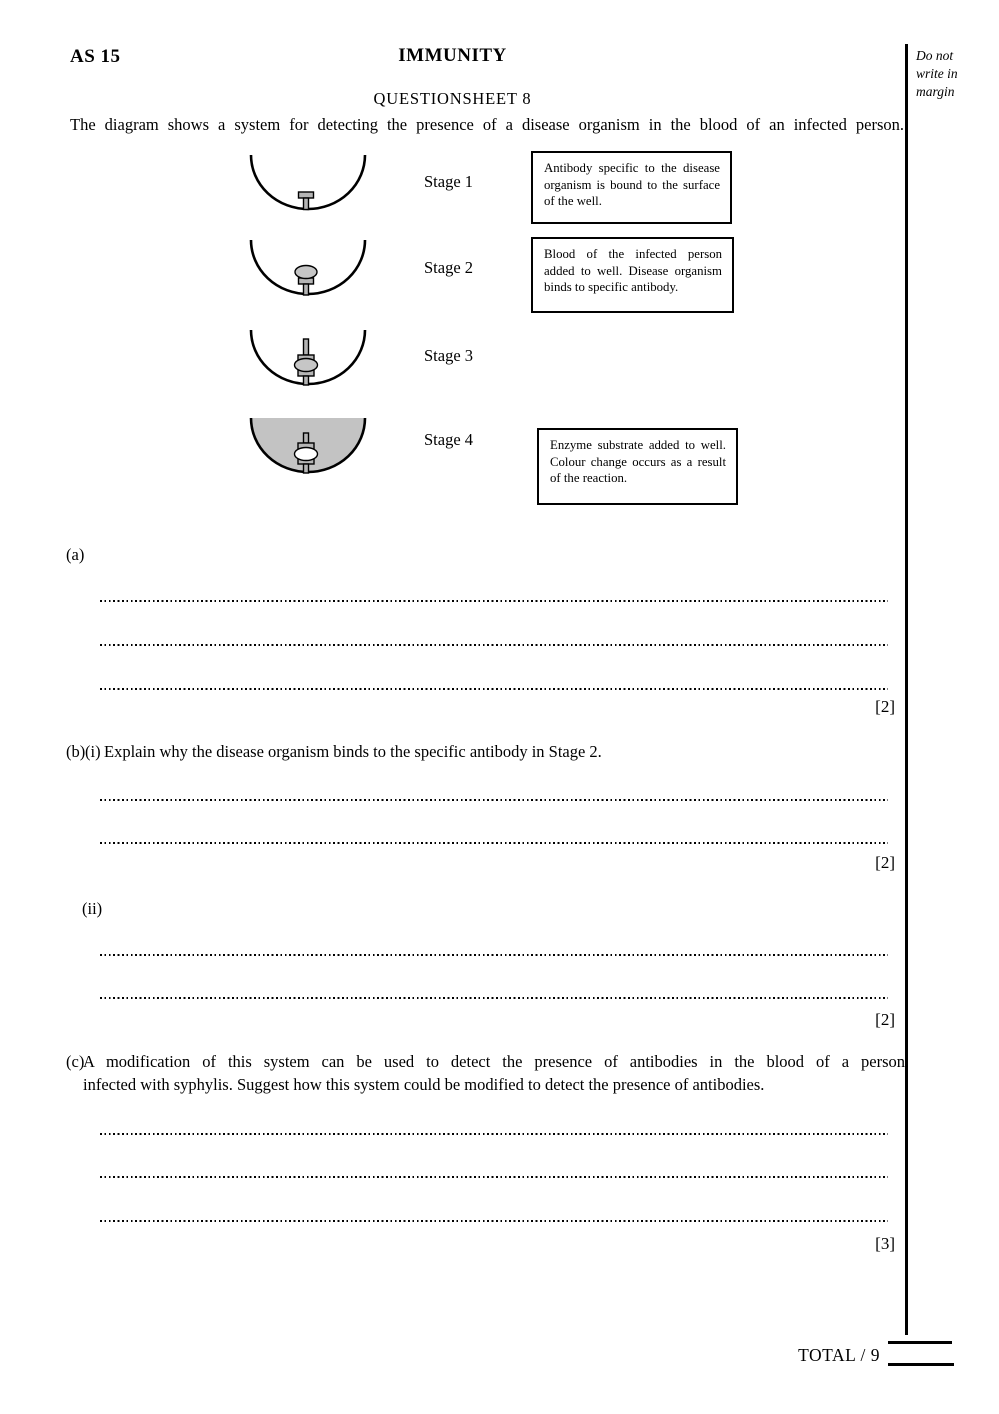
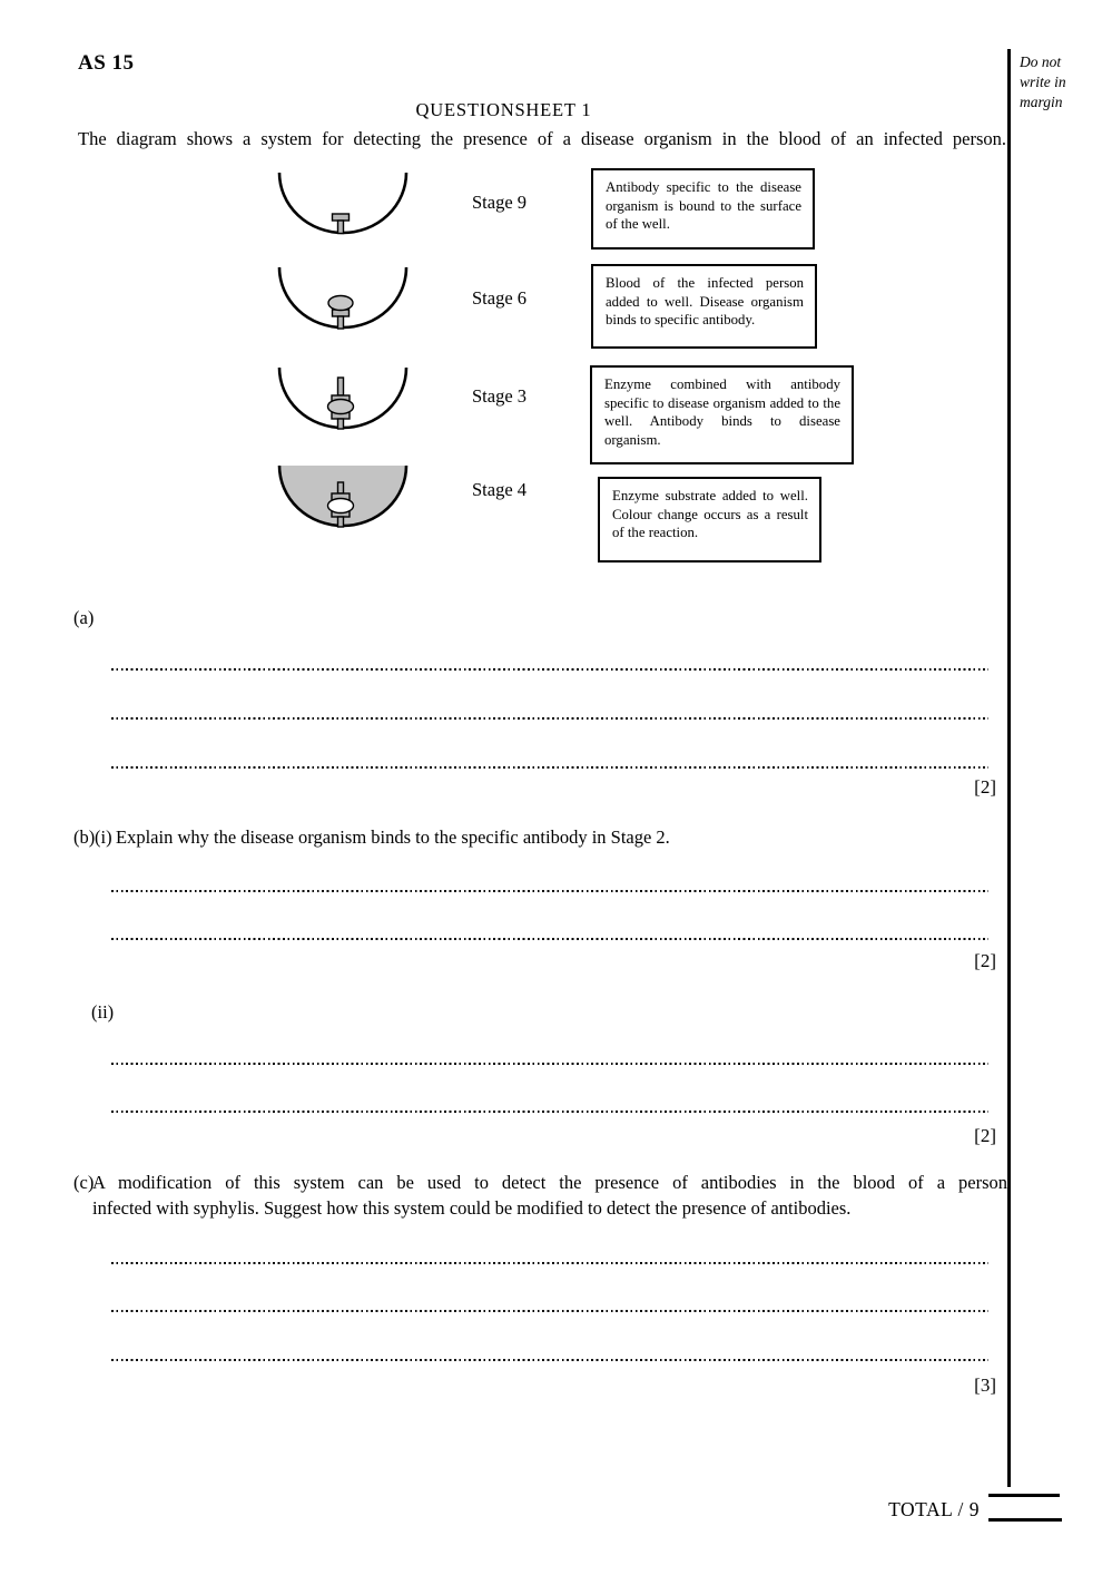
  AS 15
- IMMUNITY
- QUESTIONSHEET 8
+ QUESTIONSHEET 1
  The diagram shows a system for detecting the presence of a disease organism in the blood of an infected person.
  Do not
  write in
  margin
- Stage 1
+ Stage 9
- Stage 2
+ Stage 6
  Stage 3
  Stage 4
  Antibody specific to the disease organism is bound to the surface of the well.
  Blood of the infected person added to well. Disease organism binds to specific antibody.
+ Enzyme combined with antibody specific to disease organism added to the well. Antibody binds to disease organism.
  Enzyme substrate added to well. Colour change occurs as a result of the reaction.
  (a)
  [2]
  (b)
  (i)
  Explain why the disease organism binds to the specific antibody in Stage 2.
  [2]
  (ii)
  [2]
  (c)
  A modification of this system can be used to detect the presence of antibodies in the blood of a person
  infected with syphylis. Suggest how this system could be modified to detect the presence of antibodies.
  [3]
  TOTAL / 9
